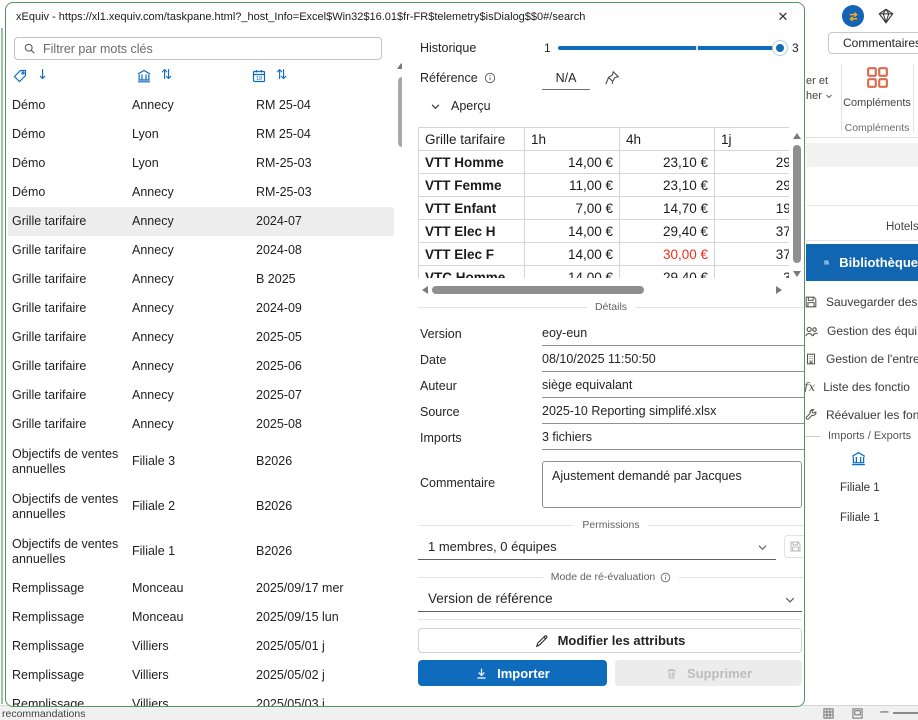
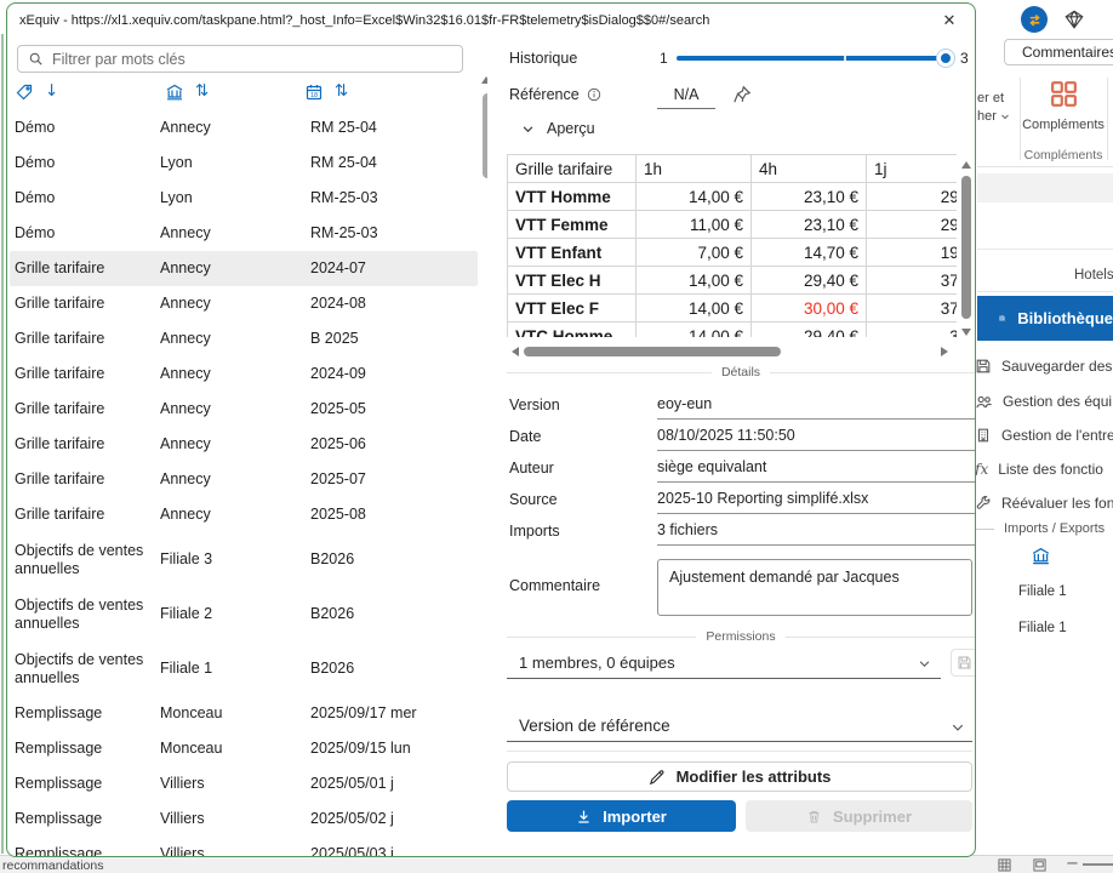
  Commentaire
  er et
  her
  Compléments
  Compléments
  Hotels
  Bibliothèque
  Sauvegarder des
  Gestion des équi
  Gestion de l'entre
  ƒx
  Liste des fonctio
  Réévaluer les fon
  Imports / Exports
  Filiale 1
  Filiale 1
  recommandations
  −
  xEquiv - https://xl1.xequiv.com/taskpane.html?_host_Info=Excel$Win32$16.01$fr-FR$telemetry$isDialog$$0#/search
  ✕
  Filtrer par mots clés
  ↓
  ⇅
  ⇅
  Démo
  Annecy
  RM 25-04
  Démo
  Lyon
  RM 25-04
  Démo
  Lyon
  RM-25-03
  Démo
  Annecy
  RM-25-03
  Grille tarifaire
  Annecy
  2024-07
  Grille tarifaire
  Annecy
  2024-08
  Grille tarifaire
  Annecy
  B 2025
  Grille tarifaire
  Annecy
  2024-09
  Grille tarifaire
  Annecy
  2025-05
  Grille tarifaire
  Annecy
  2025-06
  Grille tarifaire
  Annecy
  2025-07
  Grille tarifaire
  Annecy
  2025-08
  Objectifs de ventes annuelles
  Filiale 3
  B2026
  Objectifs de ventes annuelles
  Filiale 2
  B2026
  Objectifs de ventes annuelles
  Filiale 1
  B2026
  Remplissage
  Monceau
  2025/09/17 mer
  Remplissage
  Monceau
  2025/09/15 lun
  Remplissage
  Villiers
  2025/05/01 j
  Remplissage
  Villiers
  2025/05/02 j
  Remplissage
  Villiers
  2025/05/03 j
  Historique
  1
  3
  Référence
  N/A
  Aperçu
  Grille tarifaire	1h	4h	1j
  VTT Homme	14,00 €	23,10 €	29
  VTT Femme	11,00 €	23,10 €	29
  VTT Enfant	7,00 €	14,70 €	19
  VTT Elec H	14,00 €	29,40 €	37
  VTT Elec F	14,00 €	30,00 €	37
  VTC Homme	14,00 €	29,40 €	3
  Détails
  Version
  eoy-eun
  Date
  08/10/2025 11:50:50
  Auteur
  siège equivalant
  Source
  2025-10 Reporting simplifé.xlsx
  Imports
  3 fichiers
  Commentaire
  Ajustement demandé par Jacques
  Permissions
  1 membres, 0 équipes
- Mode de ré-évaluation
  Version de référence
  Modifier les attributs
  Importer
  Supprimer
